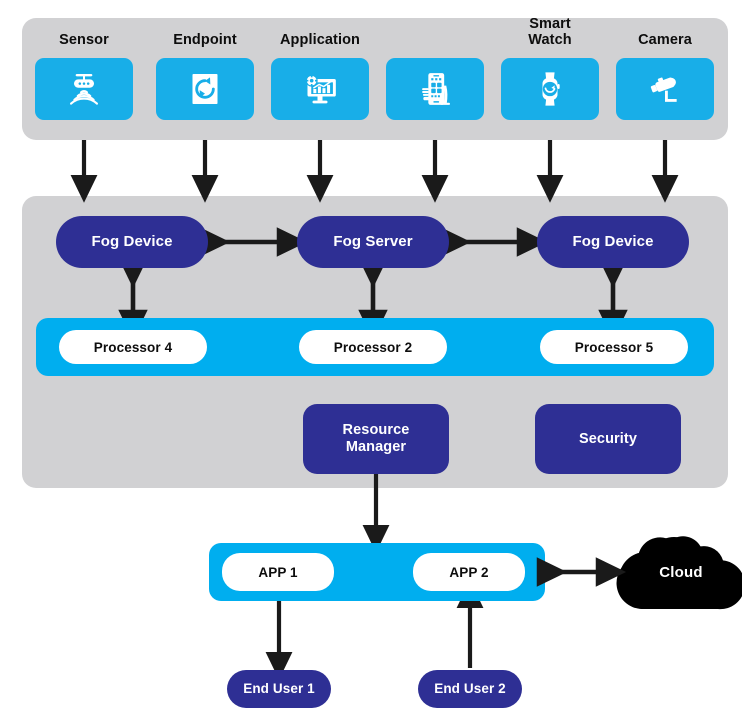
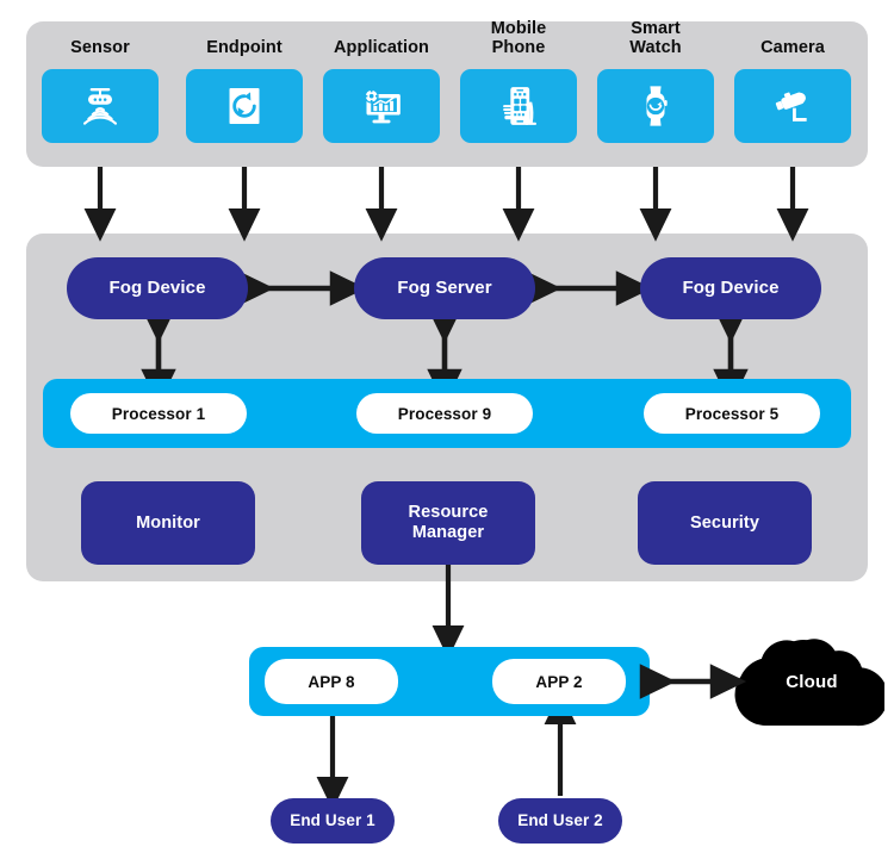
  Sensor
  Endpoint
  Application
+ Mobile
+ Phone
  Smart
  Watch
  Camera
  Fog Device
  Fog Server
  Fog Device
- Processor 4
+ Processor 1
- Processor 2
+ Processor 9
  Processor 5
+ Monitor
  Resource
  Manager
  Security
- APP 1
+ APP 8
  APP 2
  Cloud
  End User 1
  End User 2
